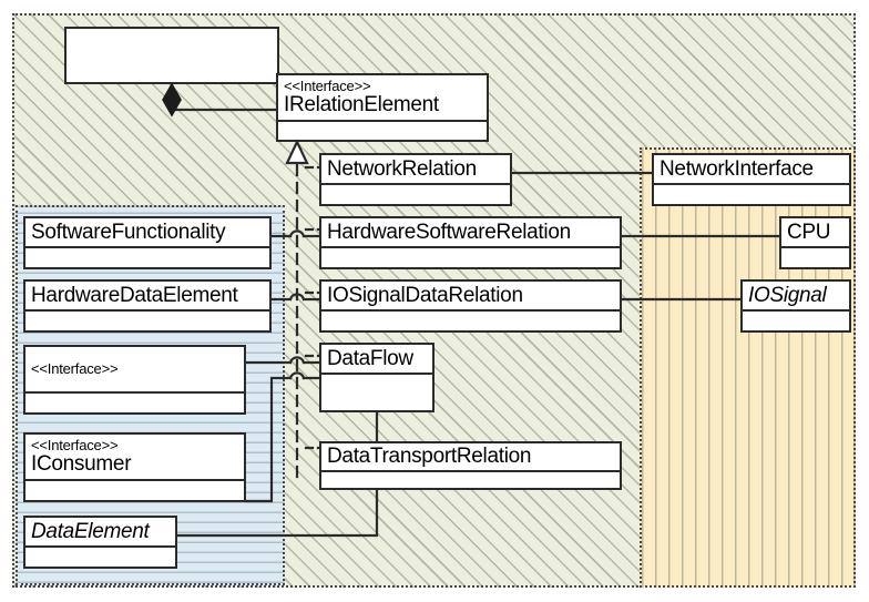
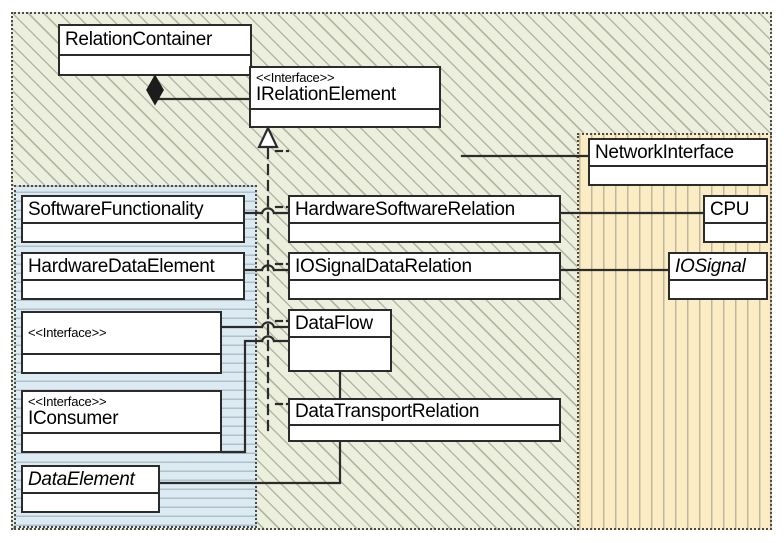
+ RelationContainer
  <<Interface>>
  IRelationElement
- NetworkRelation
  HardwareSoftwareRelation
  IOSignalDataRelation
  DataFlow
  DataTransportRelation
  SoftwareFunctionality
  HardwareDataElement
  <<Interface>>
  <<Interface>>
  IConsumer
  DataElement
  NetworkInterface
  CPU
  IOSignal
